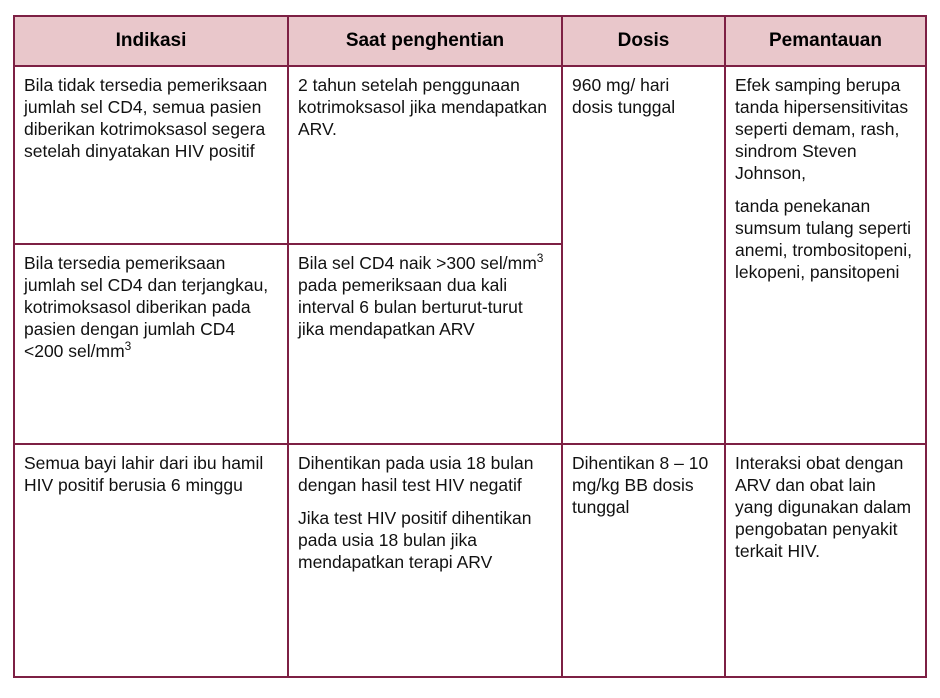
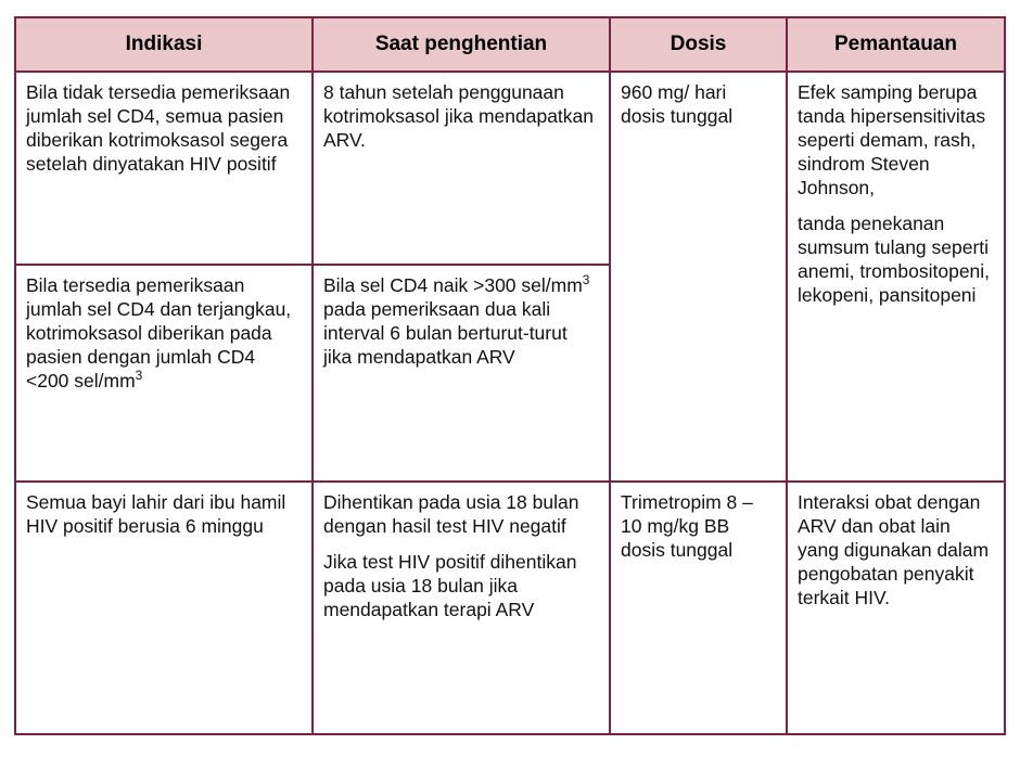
  Indikasi	Saat penghentian	Dosis	Pemantauan
- Bila tidak tersedia pemeriksaan jumlah sel CD4, semua pasien diberikan kotrimoksasol segera setelah dinyatakan HIV positif	2 tahun setelah penggunaan kotrimoksasol jika mendapatkan ARV.	960 mg/ hari dosis tunggal	Efek samping berupa tanda hipersensitivitas seperti demam, rash, sindrom Steven Johnson, tanda penekanan sumsum tulang seperti anemi, trombositopeni, lekopeni, pansitopeni
+ Bila tidak tersedia pemeriksaan jumlah sel CD4, semua pasien diberikan kotrimoksasol segera setelah dinyatakan HIV positif	8 tahun setelah penggunaan kotrimoksasol jika mendapatkan ARV.	960 mg/ hari dosis tunggal	Efek samping berupa tanda hipersensitivitas seperti demam, rash, sindrom Steven Johnson, tanda penekanan sumsum tulang seperti anemi, trombositopeni, lekopeni, pansitopeni
  Bila tersedia pemeriksaan jumlah sel CD4 dan terjangkau, kotrimoksasol diberikan pada pasien dengan jumlah CD4 <200 sel/mm3	Bila sel CD4 naik >300 sel/mm3 pada pemeriksaan dua kali interval 6 bulan berturut-turut jika mendapatkan ARV
- Semua bayi lahir dari ibu hamil HIV positif berusia 6 minggu	Dihentikan pada usia 18 bulan dengan hasil test HIV negatif Jika test HIV positif dihentikan pada usia 18 bulan jika mendapatkan terapi ARV	Dihentikan 8 – 10 mg/kg BB dosis tunggal	Interaksi obat dengan ARV dan obat lain yang digunakan dalam pengobatan penyakit terkait HIV.
+ Semua bayi lahir dari ibu hamil HIV positif berusia 6 minggu	Dihentikan pada usia 18 bulan dengan hasil test HIV negatif Jika test HIV positif dihentikan pada usia 18 bulan jika mendapatkan terapi ARV	Trimetropim 8 – 10 mg/kg BB dosis tunggal	Interaksi obat dengan ARV dan obat lain yang digunakan dalam pengobatan penyakit terkait HIV.
